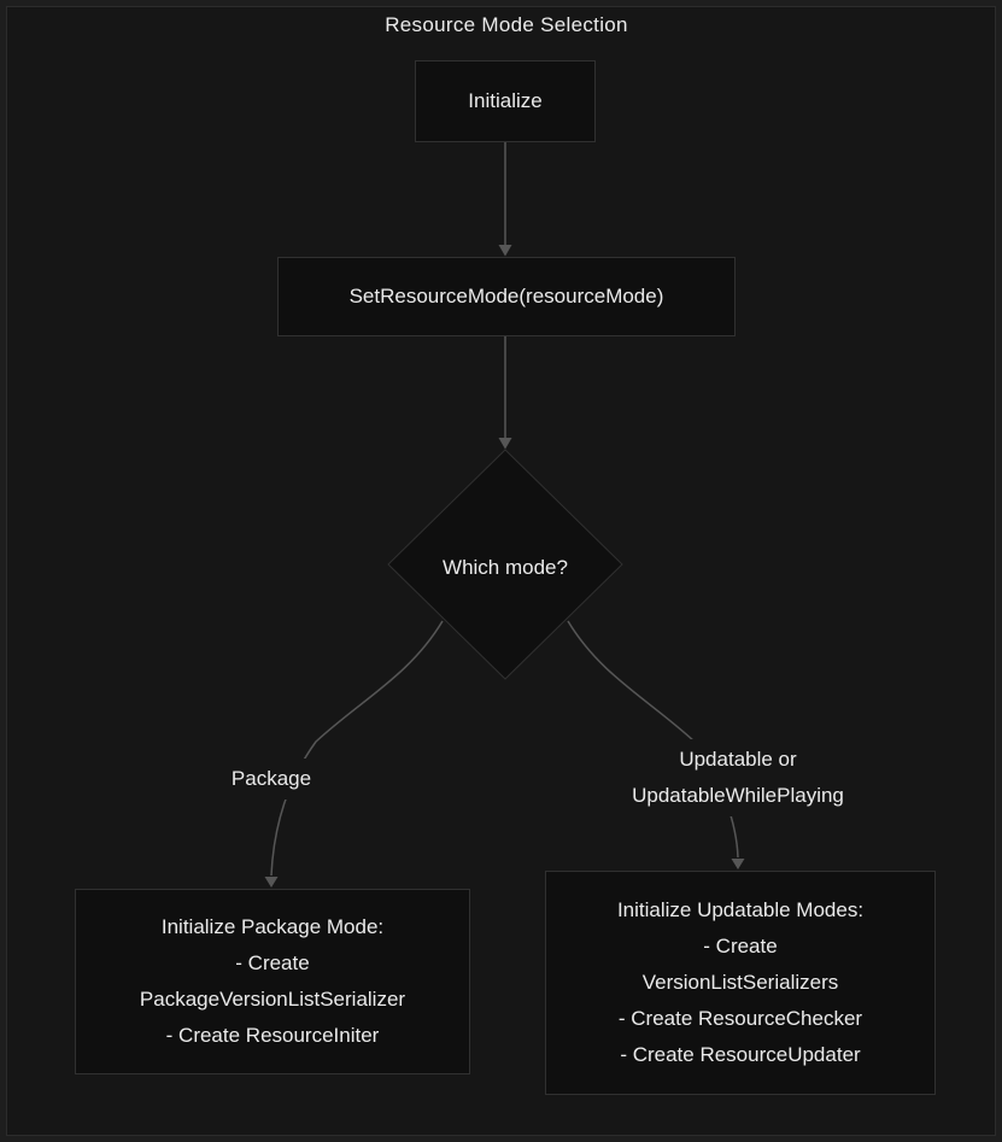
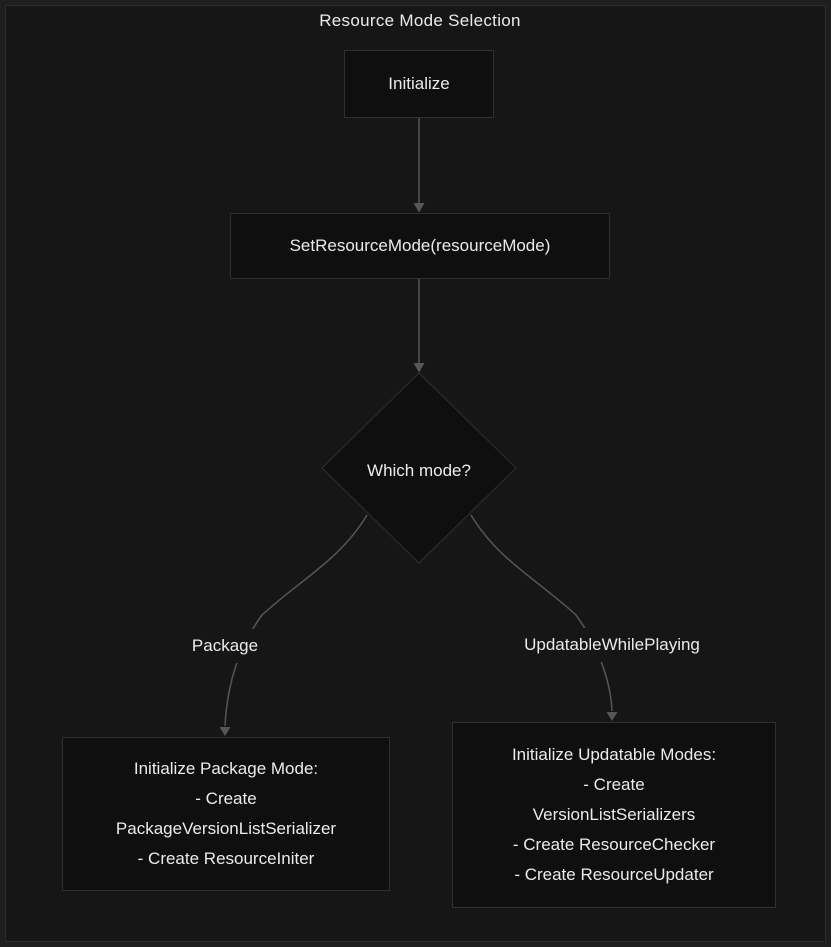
  Resource Mode Selection
  Package
- Updatable or
  UpdatableWhilePlaying
  Initialize
  SetResourceMode(resourceMode)
  Which mode?
  Initialize Package Mode:
  - Create
  PackageVersionListSerializer
  - Create ResourceIniter
  Initialize Updatable Modes:
  - Create
  VersionListSerializers
  - Create ResourceChecker
  - Create ResourceUpdater
